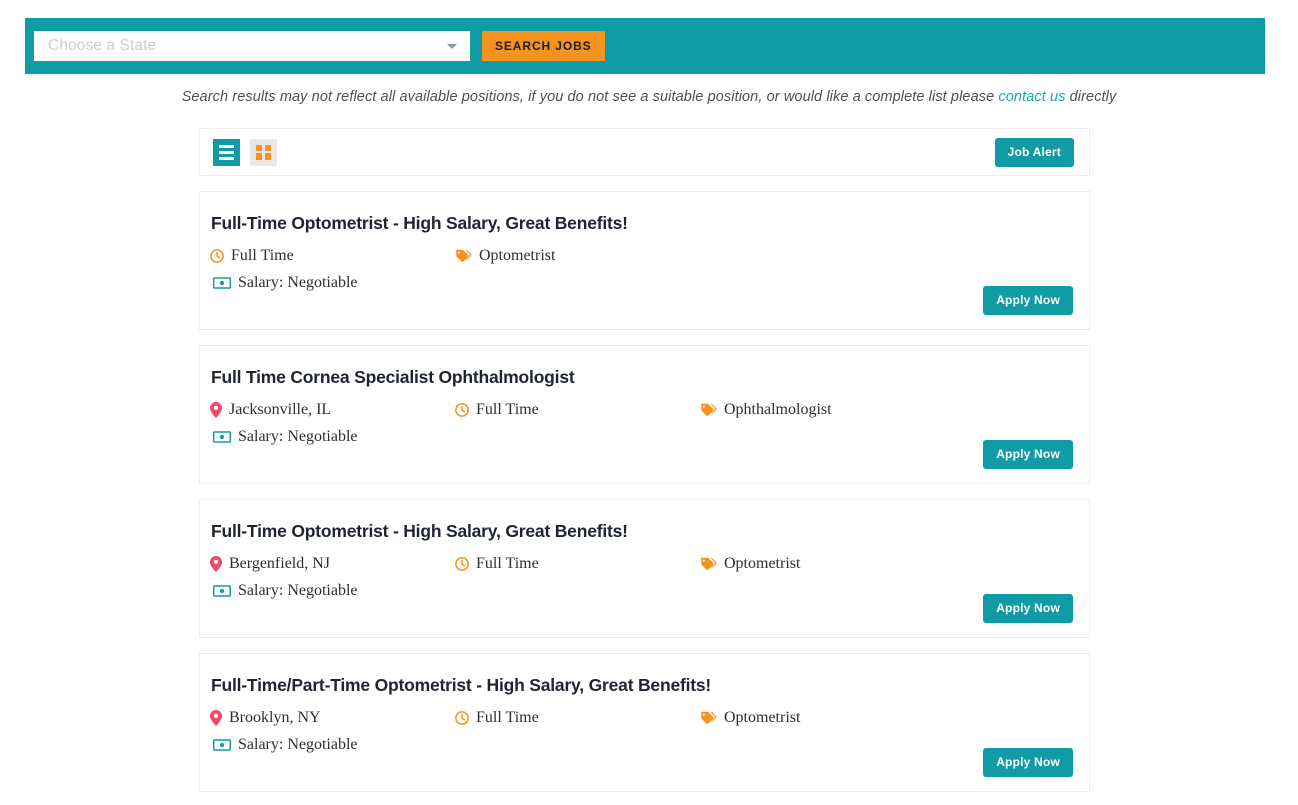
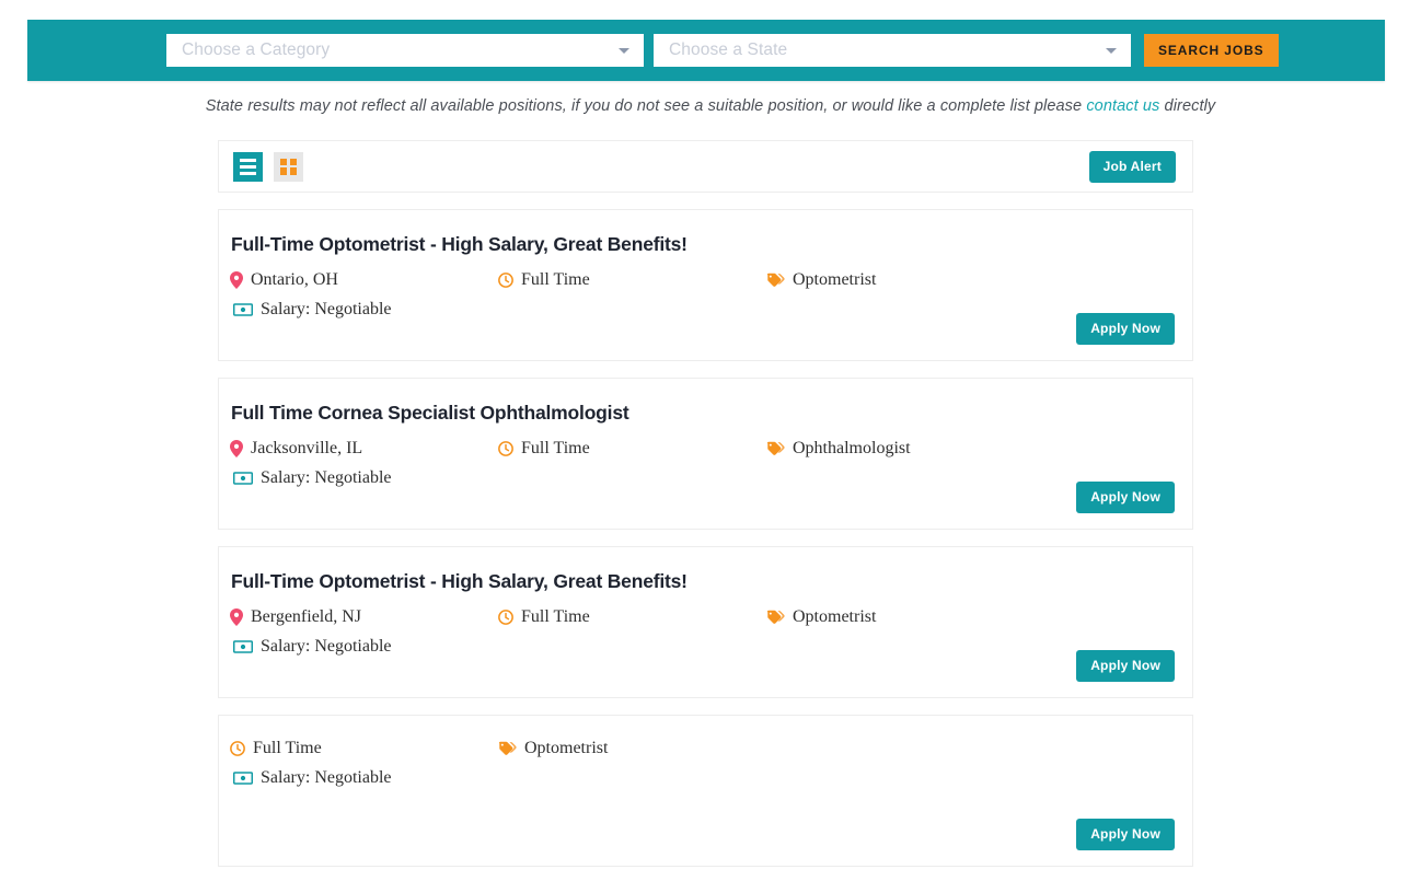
+ Choose a Category
  Choose a State
  SEARCH JOBS
- Search results may not reflect all available positions, if you do not see a suitable position, or would like a complete list please contact us directly
+ State results may not reflect all available positions, if you do not see a suitable position, or would like a complete list please contact us directly
  Job Alert
  Full-Time Optometrist - High Salary, Great Benefits!
+ Ontario, OH
  Full Time
  Optometrist
  Salary: Negotiable
  Apply Now
  Full Time Cornea Specialist Ophthalmologist
  Jacksonville, IL
  Full Time
  Ophthalmologist
  Salary: Negotiable
  Apply Now
  Full-Time Optometrist - High Salary, Great Benefits!
  Bergenfield, NJ
  Full Time
  Optometrist
  Salary: Negotiable
  Apply Now
- Full-Time/Part-Time Optometrist - High Salary, Great Benefits!
- Brooklyn, NY
  Full Time
  Optometrist
  Salary: Negotiable
  Apply Now
